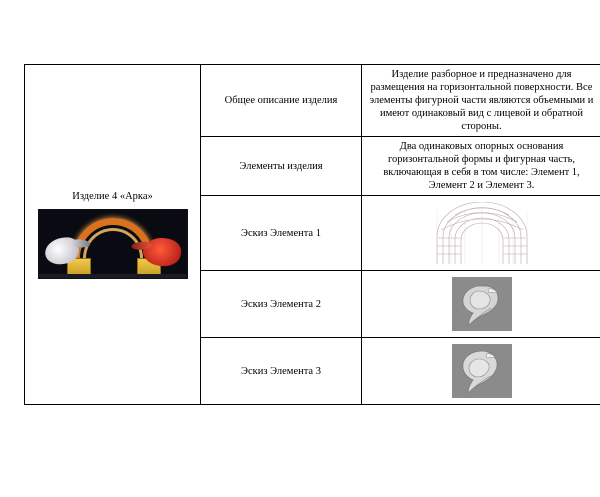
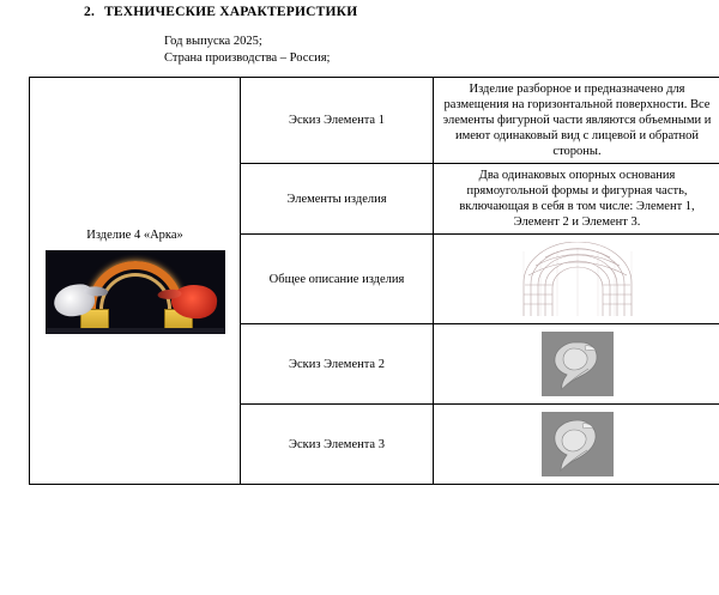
+ 2. ТЕХНИЧЕСКИЕ ХАРАКТЕРИСТИКИ
+ Год выпуска 2025;
+ Страна производства – Россия;
- Изделие 4 «Арка»	Общее описание изделия	Изделие разборное и предназначено для размещения на горизонтальной поверхности. Все элементы фигурной части являются объемными и имеют одинаковый вид с лицевой и обратной стороны.
+ Изделие 4 «Арка»	Эскиз Элемента 1	Изделие разборное и предназначено для размещения на горизонтальной поверхности. Все элементы фигурной части являются объемными и имеют одинаковый вид с лицевой и обратной стороны.
- Элементы изделия	Два одинаковых опорных основания горизонтальной формы и фигурная часть, включающая в себя в том числе: Элемент 1, Элемент 2 и Элемент 3.
+ Элементы изделия	Два одинаковых опорных основания прямоугольной формы и фигурная часть, включающая в себя в том числе: Элемент 1, Элемент 2 и Элемент 3.
- Эскиз Элемента 1
+ Общее описание изделия
  Эскиз Элемента 2
  Эскиз Элемента 3
